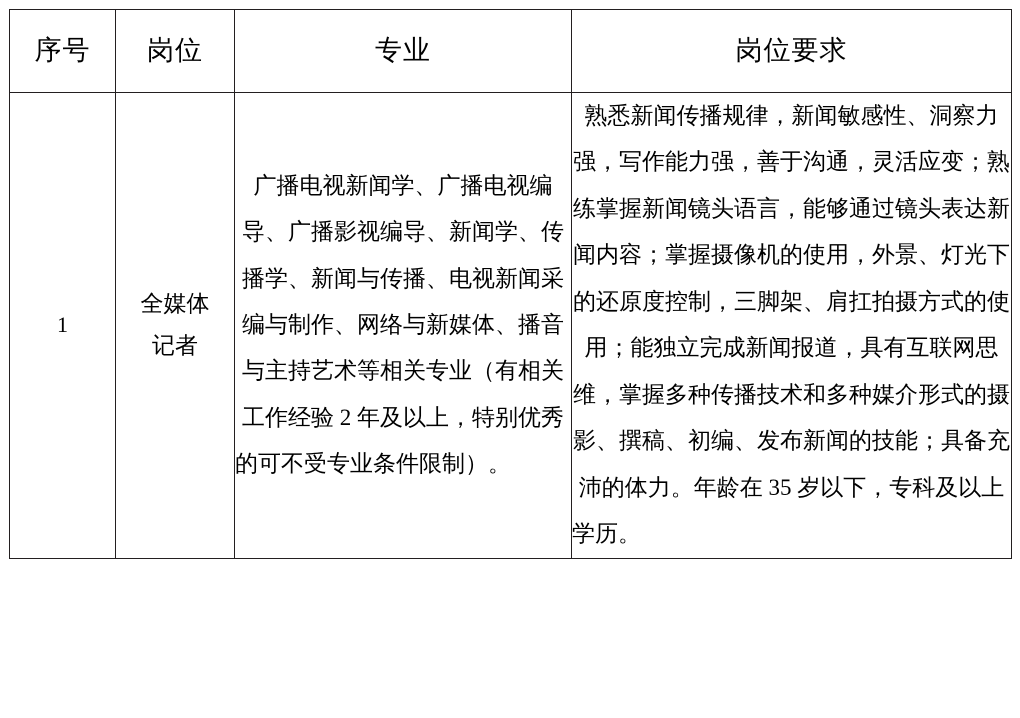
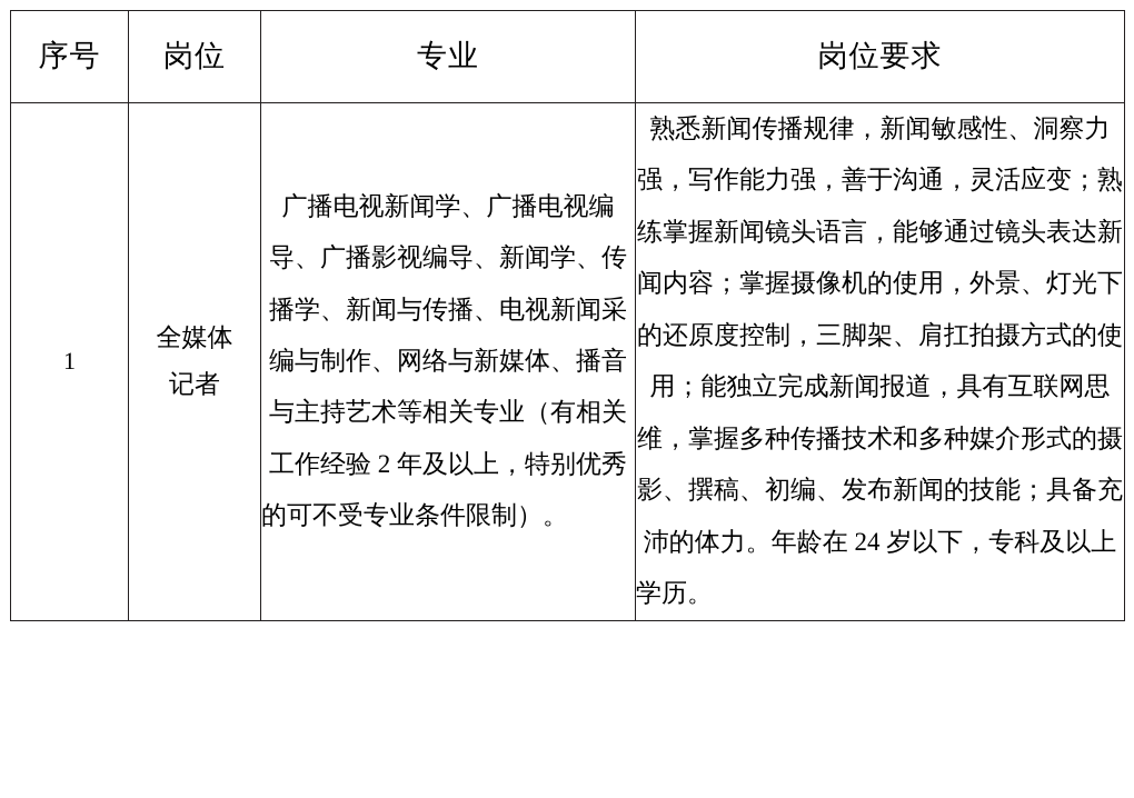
  序号	岗位	专业	岗位要求
- 1	全媒体 记者	广播电视新闻学、广播电视编导、广播影视编导、新闻学、传播学、新闻与传播、电视新闻采编与制作、网络与新媒体、播音与主持艺术等相关专业（有相关工作经验 2 年及以上，特别优秀的可不受专业条件限制）。	熟悉新闻传播规律，新闻敏感性、洞察力强，写作能力强，善于沟通，灵活应变；熟练掌握新闻镜头语言，能够通过镜头表达新闻内容；掌握摄像机的使用，外景、灯光下的还原度控制，三脚架、肩扛拍摄方式的使用；能独立完成新闻报道，具有互联网思维，掌握多种传播技术和多种媒介形式的摄影、撰稿、初编、发布新闻的技能；具备充沛的体力。年龄在 35 岁以下，专科及以上学历。
+ 1	全媒体 记者	广播电视新闻学、广播电视编导、广播影视编导、新闻学、传播学、新闻与传播、电视新闻采编与制作、网络与新媒体、播音与主持艺术等相关专业（有相关工作经验 2 年及以上，特别优秀的可不受专业条件限制）。	熟悉新闻传播规律，新闻敏感性、洞察力强，写作能力强，善于沟通，灵活应变；熟练掌握新闻镜头语言，能够通过镜头表达新闻内容；掌握摄像机的使用，外景、灯光下的还原度控制，三脚架、肩扛拍摄方式的使用；能独立完成新闻报道，具有互联网思维，掌握多种传播技术和多种媒介形式的摄影、撰稿、初编、发布新闻的技能；具备充沛的体力。年龄在 24 岁以下，专科及以上学历。
